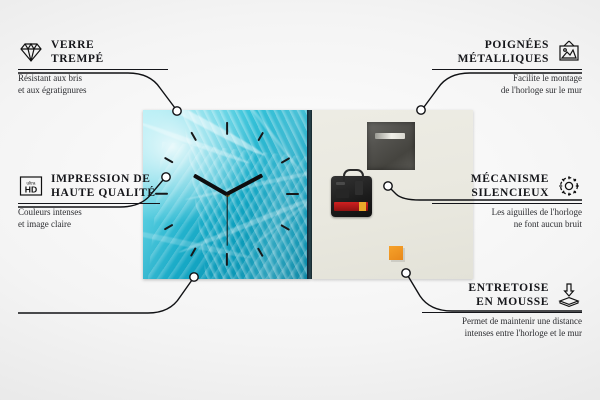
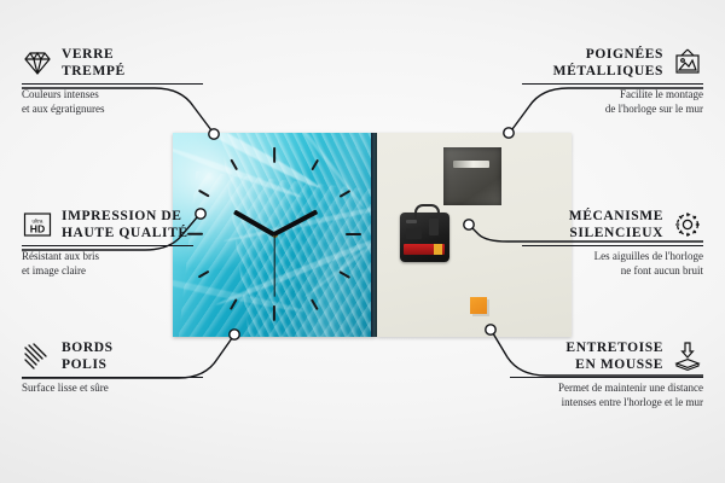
  VERRE
  TREMPÉ
- Résistant aux bris
+ Couleurs intenses
  et aux égratignures
  HD
  IMPRESSION DE
  HAUTE QUALITÉ
- Couleurs intenses
+ Résistant aux bris
  et image claire
+ BORDS
+ POLIS
+ Surface lisse et sûre
  POIGNÉES
  MÉTALLIQUES
  Facilite le montage
  de l'horloge sur le mur
  MÉCANISME
  SILENCIEUX
  Les aiguilles de l'horloge
  ne font aucun bruit
  ENTRETOISE
  EN MOUSSE
  Permet de maintenir une distance
  intenses entre l'horloge et le mur
